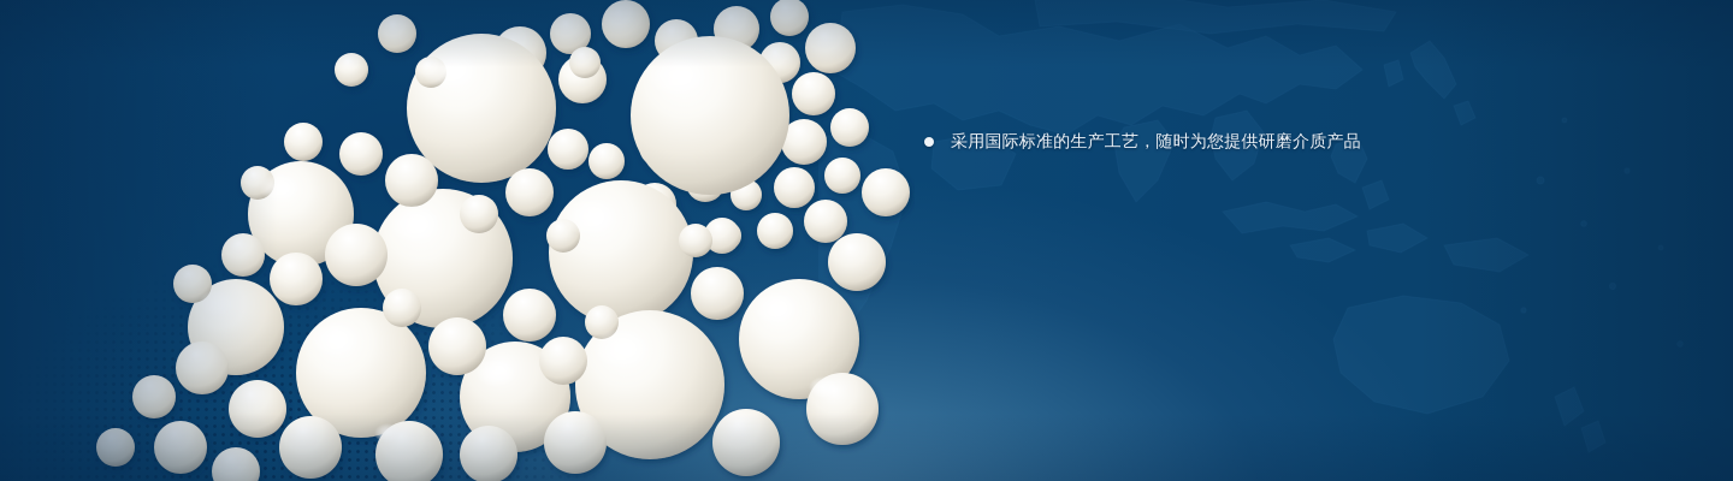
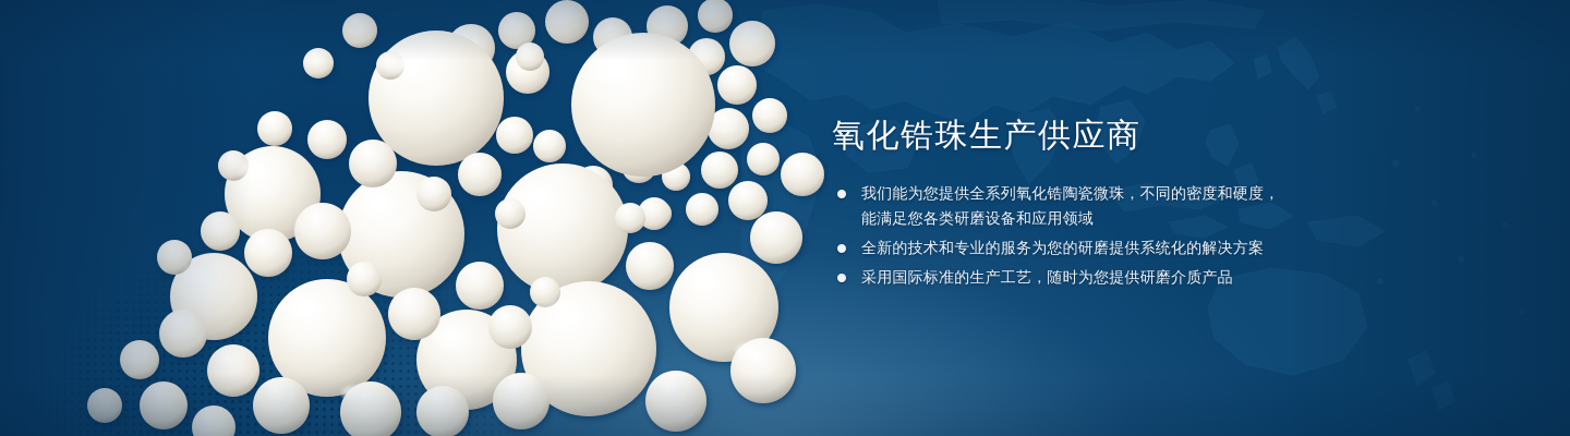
+ 氧化锆珠生产供应商
+ 我们能为您提供全系列氧化锆陶瓷微珠，不同的密度和硬度，
+ 能满足您各类研磨设备和应用领域
+ 全新的技术和专业的服务为您的研磨提供系统化的解决方案
  采用国际标准的生产工艺，随时为您提供研磨介质产品
